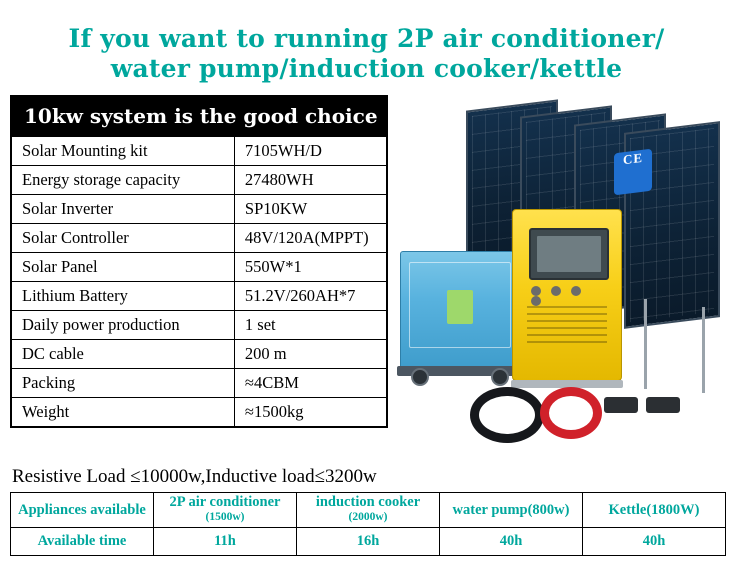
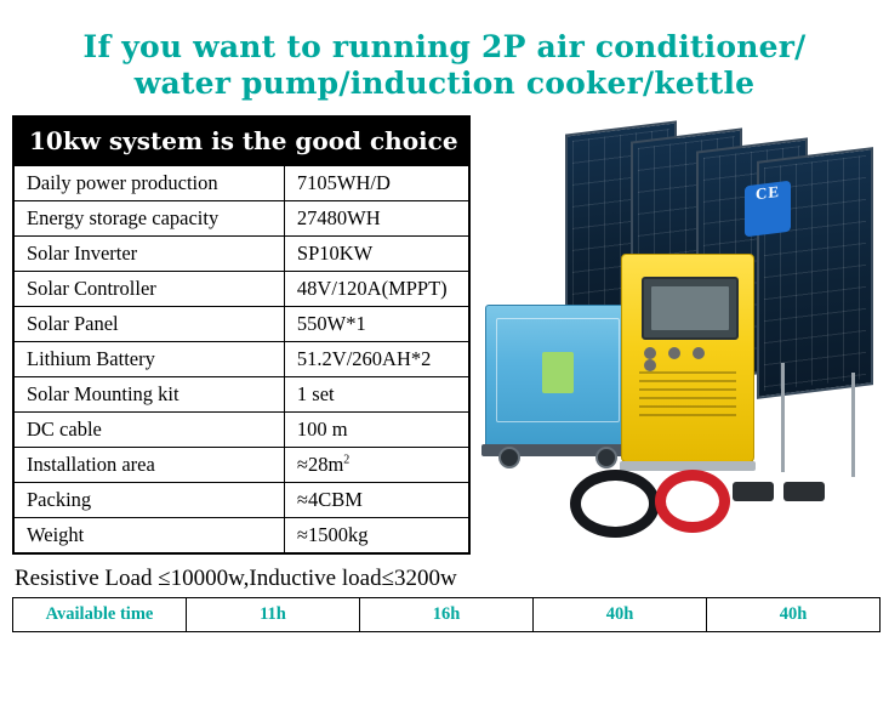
  If you want to running 2P air conditioner/
  water pump/induction cooker/kettle
  10kw system is the good choice
- Solar Mounting kit	7105WH/D
+ Daily power production	7105WH/D
  Energy storage capacity	27480WH
  Solar Inverter	SP10KW
  Solar Controller	48V/120A(MPPT)
  Solar Panel	550W*1
- Lithium Battery	51.2V/260AH*7
+ Lithium Battery	51.2V/260AH*2
- Daily power production	1 set
+ Solar Mounting kit	1 set
- DC cable	200 m
+ DC cable	100 m
+ Installation area	≈28m2
  Packing	≈4CBM
  Weight	≈1500kg
  Resistive Load ≤10000w,Inductive load≤3200w
- Appliances available	2P air conditioner (1500w)	induction cooker (2000w)	water pump(800w)	Kettle(1800W)
  Available time	11h	16h	40h	40h
